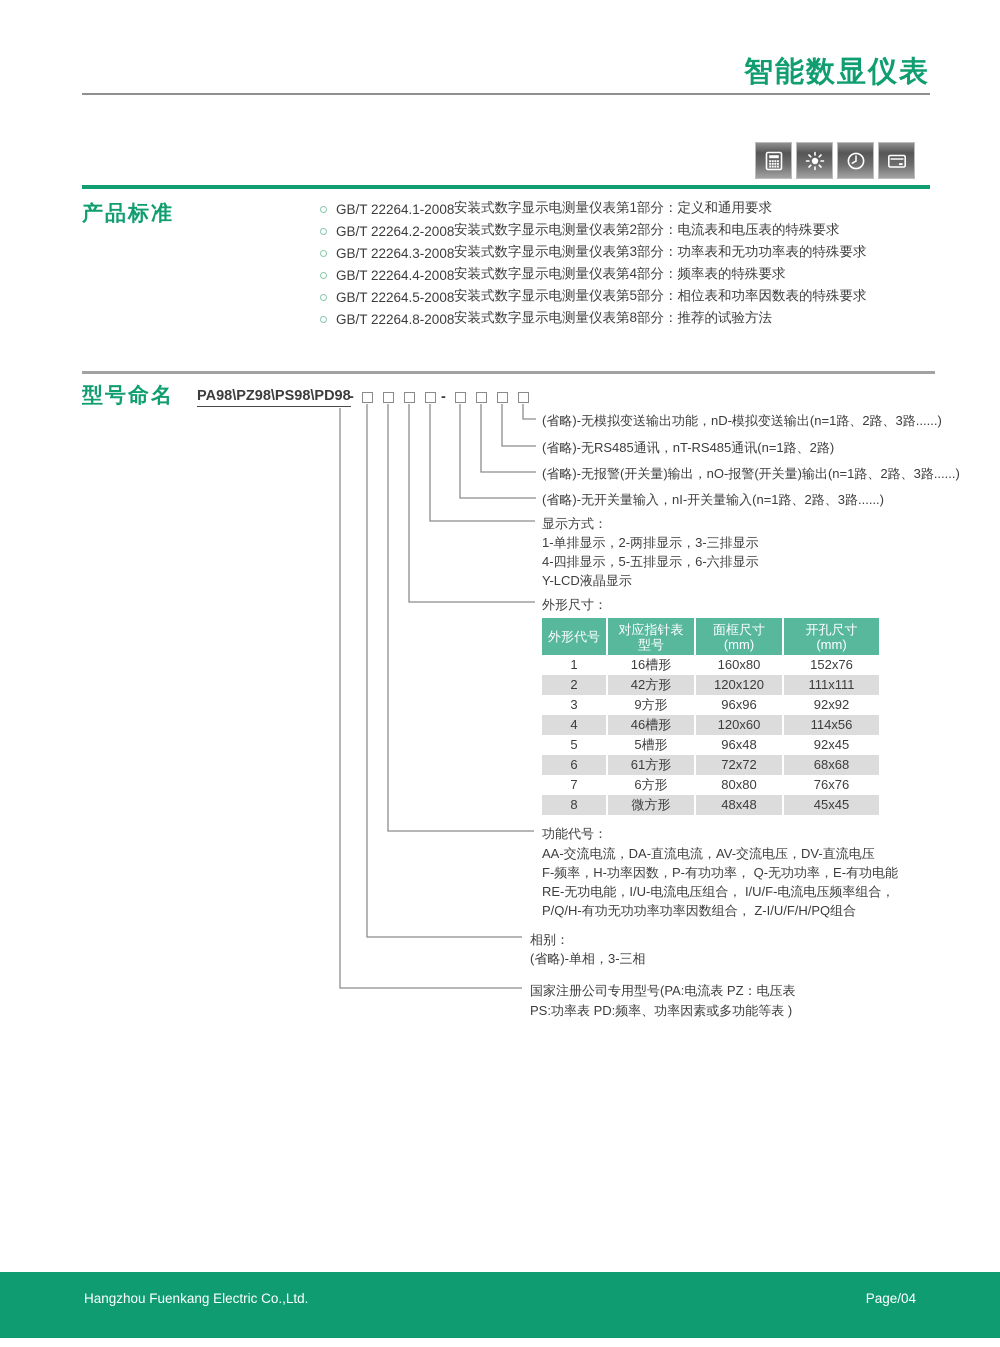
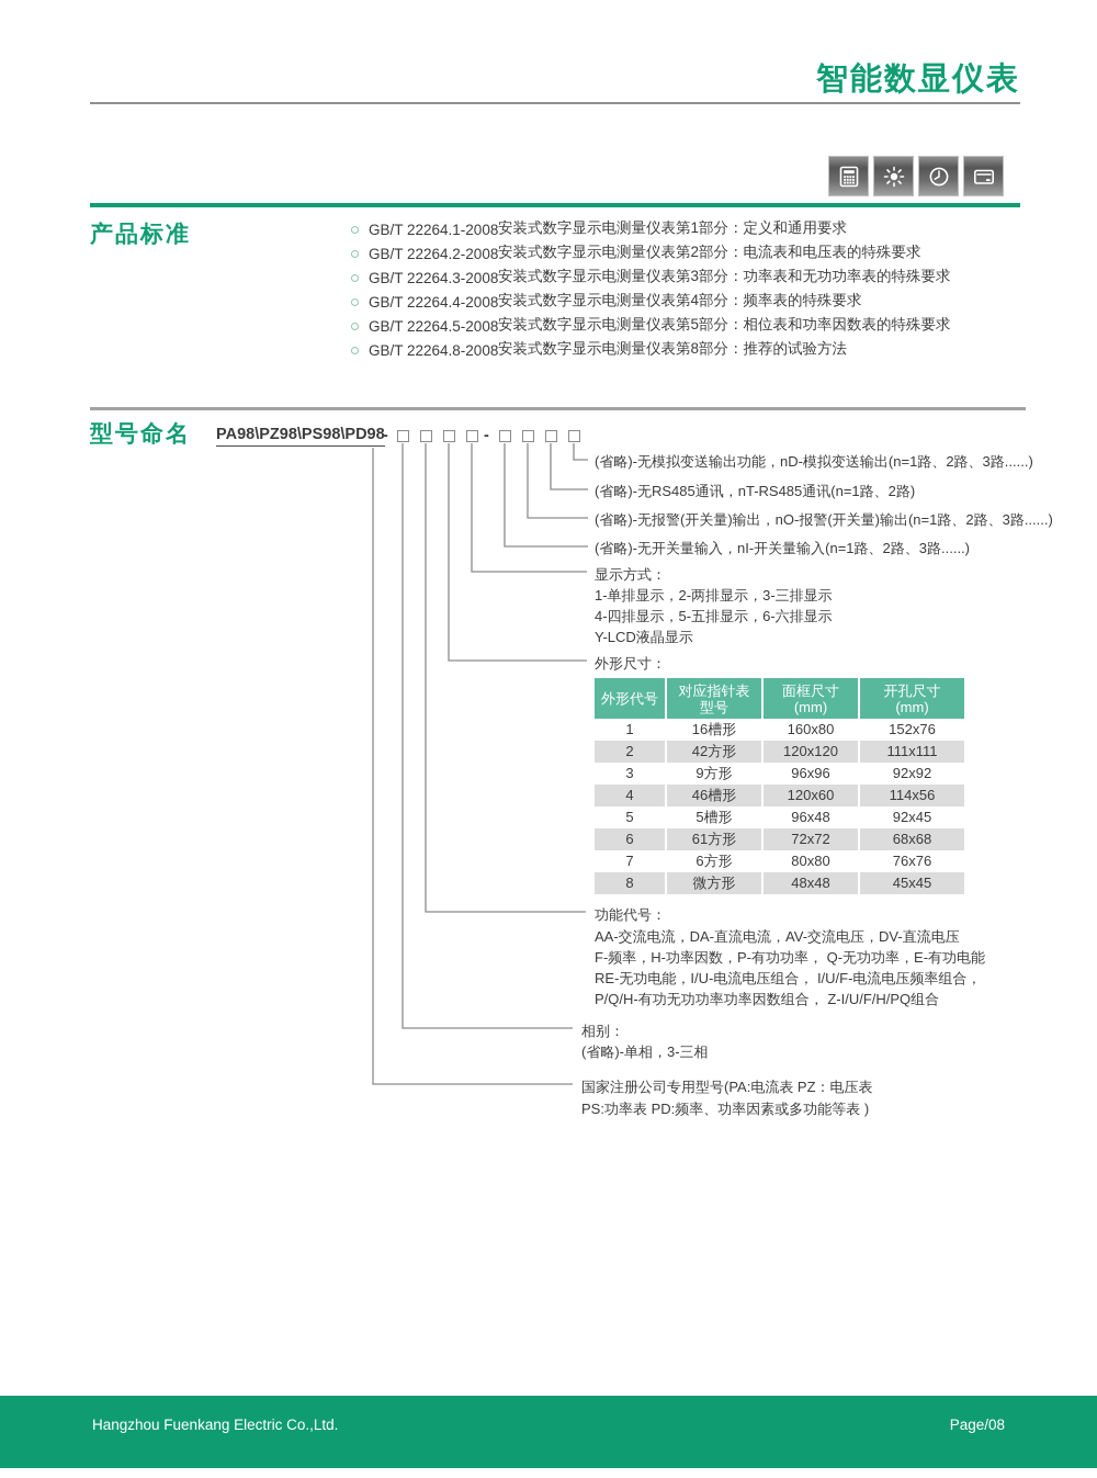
  智能数显仪表
  产品标准
  GB/T 22264.1-2008
  安装式数字显示电测量仪表第1部分：定义和通用要求
  GB/T 22264.2-2008
  安装式数字显示电测量仪表第2部分：电流表和电压表的特殊要求
  GB/T 22264.3-2008
  安装式数字显示电测量仪表第3部分：功率表和无功功率表的特殊要求
  GB/T 22264.4-2008
  安装式数字显示电测量仪表第4部分：频率表的特殊要求
  GB/T 22264.5-2008
  安装式数字显示电测量仪表第5部分：相位表和功率因数表的特殊要求
  GB/T 22264.8-2008
  安装式数字显示电测量仪表第8部分：推荐的试验方法
  型号命名
  PA98\PZ98\PS98\PD98
  -
  -
  (省略)-无模拟变送输出功能，nD-模拟变送输出(n=1路、2路、3路......)
  (省略)-无RS485通讯，nT-RS485通讯(n=1路、2路)
  (省略)-无报警(开关量)输出，nO-报警(开关量)输出(n=1路、2路、3路......)
  (省略)-无开关量输入，nI-开关量输入(n=1路、2路、3路......)
  显示方式：
  1-单排显示，2-两排显示，3-三排显示
  4-四排显示，5-五排显示，6-六排显示
  Y-LCD液晶显示
  外形尺寸：
  外形代号	对应指针表型号	面框尺寸(mm)	开孔尺寸(mm)
  1	16槽形	160x80	152x76
  2	42方形	120x120	111x111
  3	9方形	96x96	92x92
  4	46槽形	120x60	114x56
  5	5槽形	96x48	92x45
  6	61方形	72x72	68x68
  7	6方形	80x80	76x76
  8	微方形	48x48	45x45
  功能代号：
  AA-交流电流，DA-直流电流，AV-交流电压，DV-直流电压
  F-频率，H-功率因数，P-有功功率， Q-无功功率，E-有功电能
  RE-无功电能，I/U-电流电压组合， I/U/F-电流电压频率组合，
  P/Q/H-有功无功功率功率因数组合， Z-I/U/F/H/PQ组合
  相别：
  (省略)-单相，3-三相
  国家注册公司专用型号(PA:电流表 PZ：电压表
  PS:功率表 PD:频率、功率因素或多功能等表 )
  Hangzhou Fuenkang Electric Co.,Ltd.
- Page/04
+ Page/08
